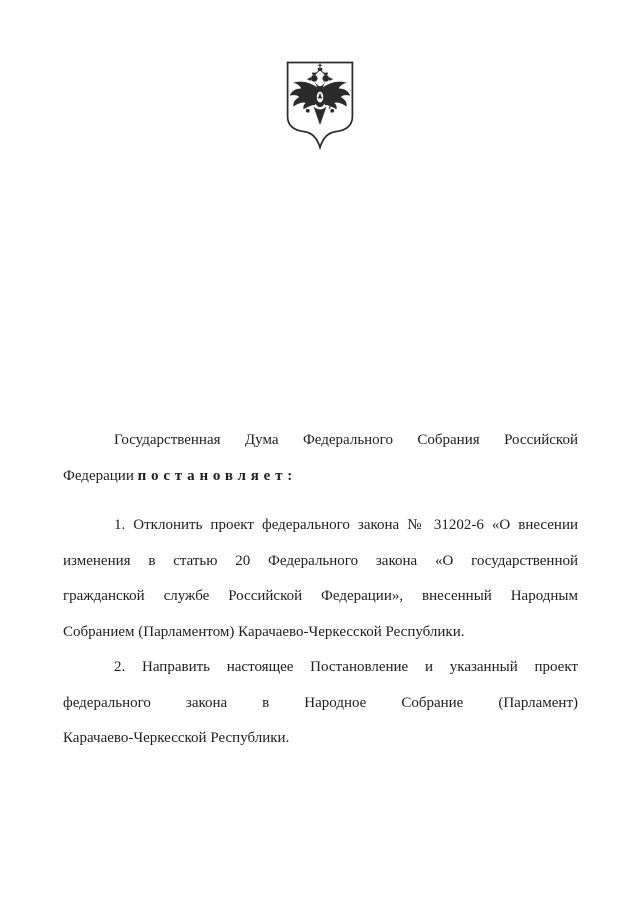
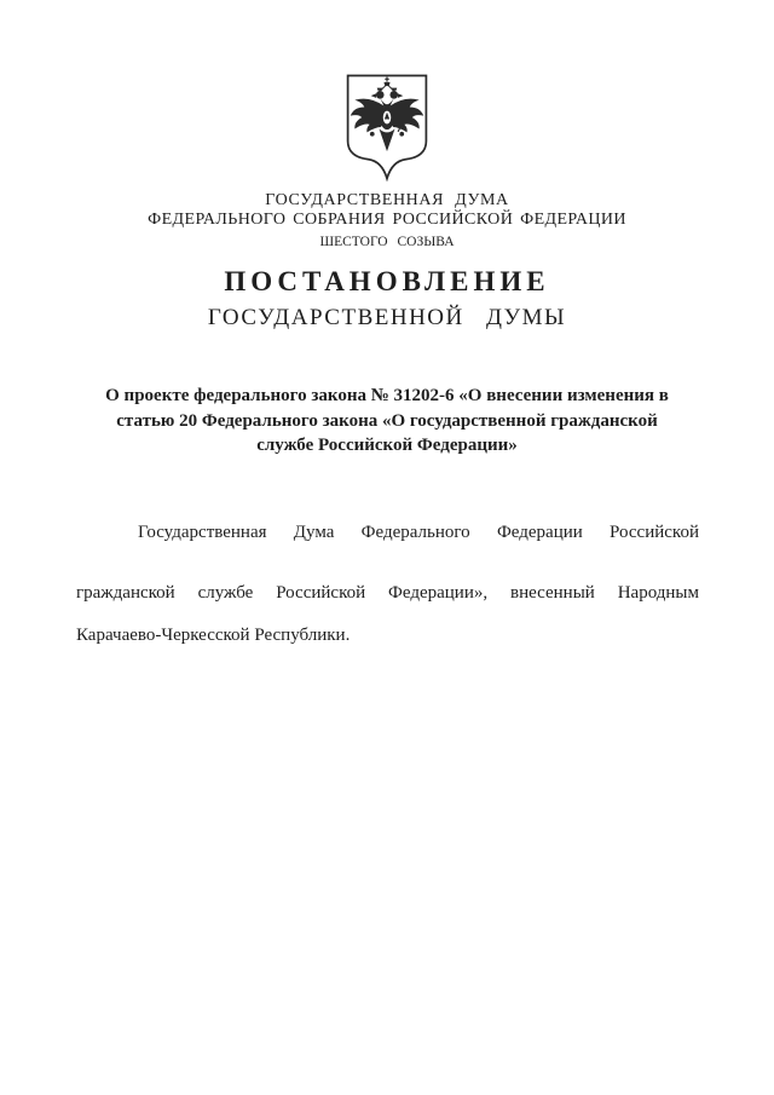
+ ГОСУДАРСТВЕННАЯ ДУМА
+ ФЕДЕРАЛЬНОГО СОБРАНИЯ РОССИЙСКОЙ ФЕДЕРАЦИИ
+ ШЕСТОГО СОЗЫВА
+ ПОСТАНОВЛЕНИЕ
+ ГОСУДАРСТВЕННОЙ ДУМЫ
+ О проекте федерального закона № 31202-6 «О внесении изменения в
+ статью 20 Федерального закона «О государственной гражданской
+ службе Российской Федерации»
- Государственная Дума Федерального Собрания Российской
+ Государственная Дума Федерального Федерации Российской
- Федерации постановляет:
- 1. Отклонить проект федерального закона № 31202-6 «О внесении
- изменения в статью 20 Федерального закона «О государственной
  гражданской службе Российской Федерации», внесенный Народным
- Собранием (Парламентом) Карачаево-Черкесской Республики.
- 2. Направить настоящее Постановление и указанный проект
- федерального закона в Народное Собрание (Парламент)
  Карачаево-Черкесской Республики.
